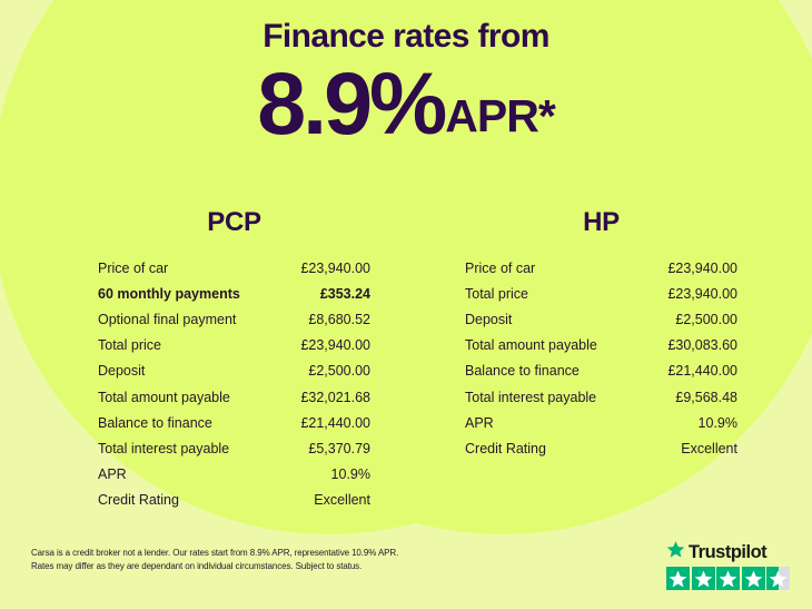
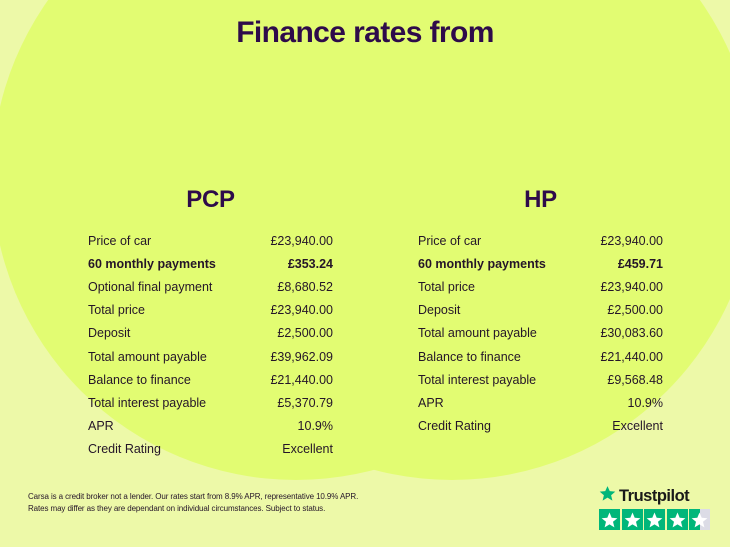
  Finance rates from
- 8.9%
- APR*
  PCP
  Price of car	£23,940.00
  60 monthly payments	£353.24
  Optional final payment	£8,680.52
  Total price	£23,940.00
  Deposit	£2,500.00
- Total amount payable	£32,021.68
+ Total amount payable	£39,962.09
  Balance to finance	£21,440.00
  Total interest payable	£5,370.79
  APR	10.9%
  Credit Rating	Excellent
  HP
  Price of car	£23,940.00
+ 60 monthly payments	£459.71
  Total price	£23,940.00
  Deposit	£2,500.00
  Total amount payable	£30,083.60
  Balance to finance	£21,440.00
  Total interest payable	£9,568.48
  APR	10.9%
  Credit Rating	Excellent
  Carsa is a credit broker not a lender. Our rates start from 8.9% APR, representative 10.9% APR.
  Rates may differ as they are dependant on individual circumstances. Subject to status.
  Trustpilot
